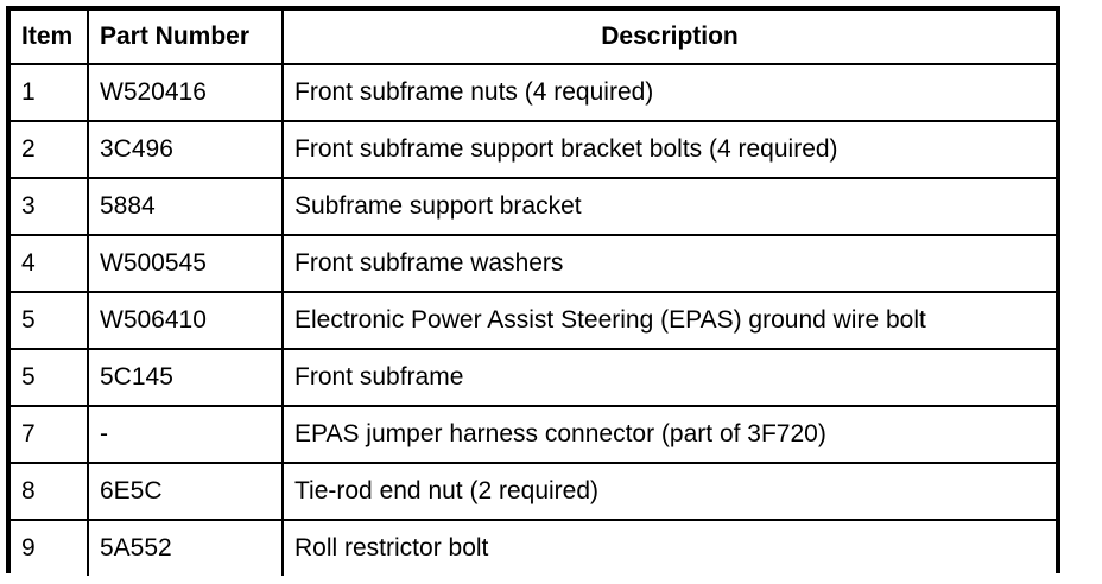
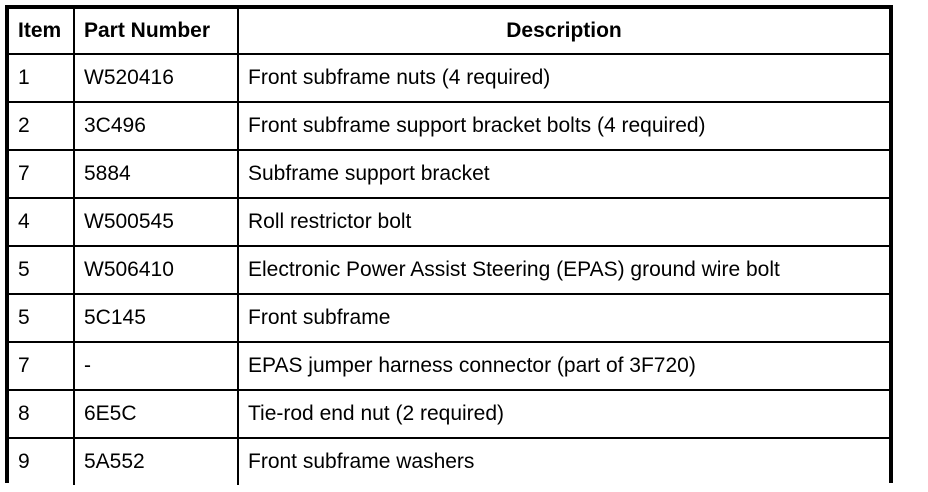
  Item	Part Number	Description
  1	W520416	Front subframe nuts (4 required)
  2	3C496	Front subframe support bracket bolts (4 required)
- 3	5884	Subframe support bracket
+ 7	5884	Subframe support bracket
- 4	W500545	Front subframe washers
+ 4	W500545	Roll restrictor bolt
  5	W506410	Electronic Power Assist Steering (EPAS) ground wire bolt
  5	5C145	Front subframe
  7	-	EPAS jumper harness connector (part of 3F720)
  8	6E5C	Tie-rod end nut (2 required)
- 9	5A552	Roll restrictor bolt
+ 9	5A552	Front subframe washers
